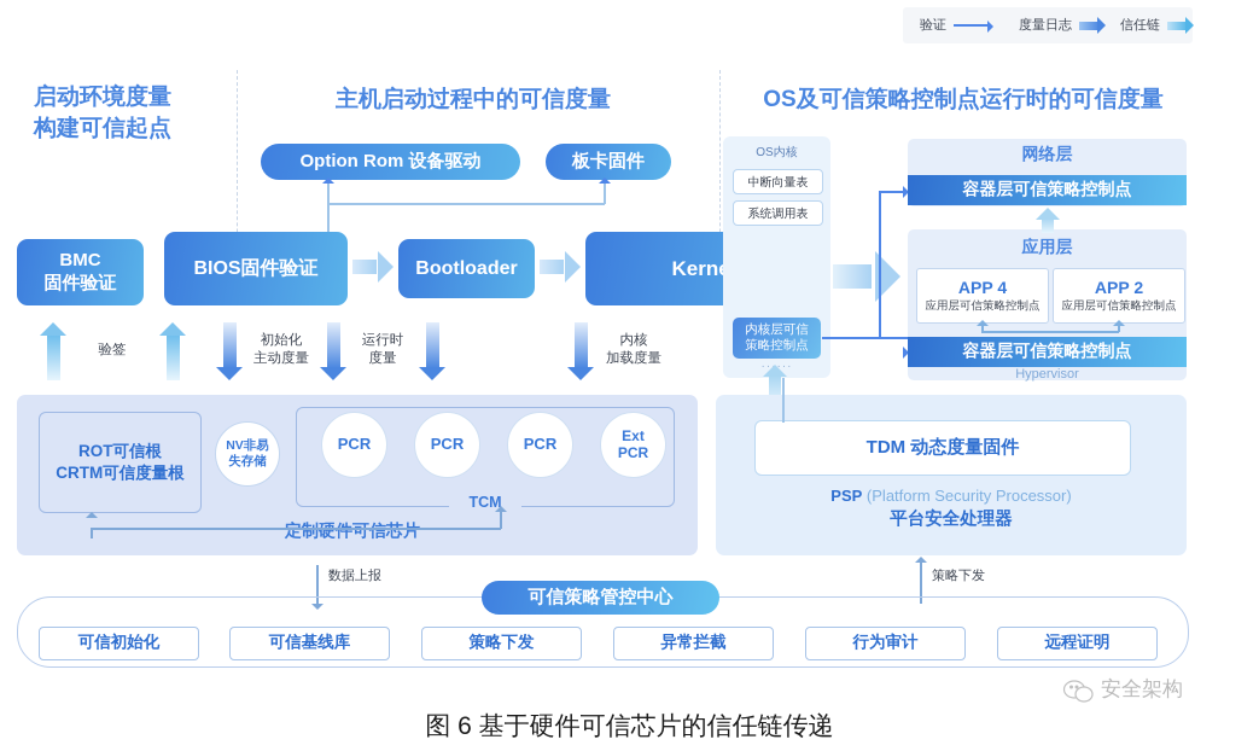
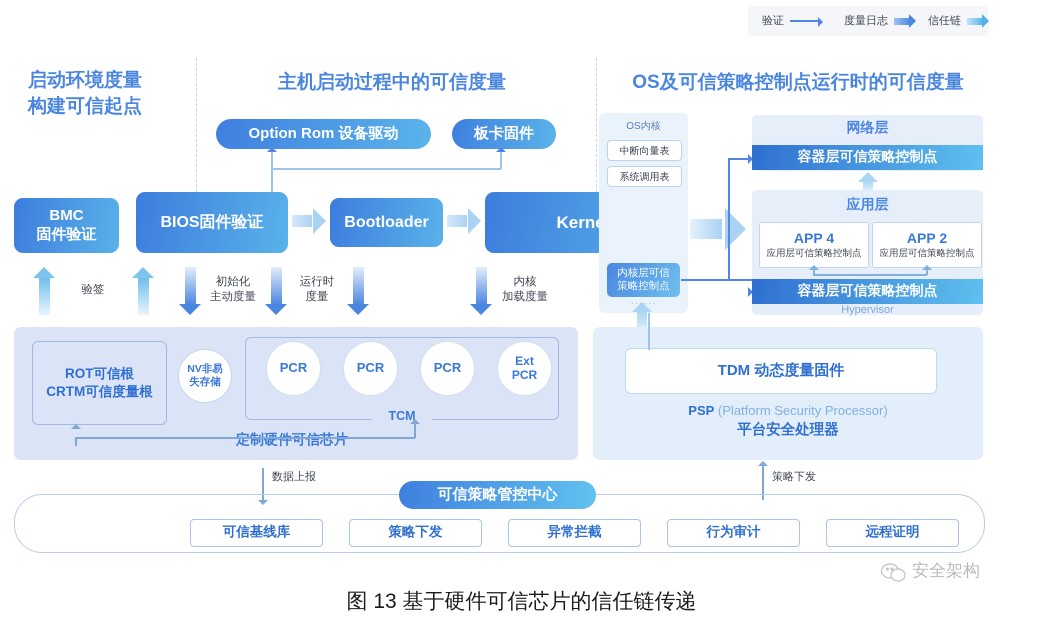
  验证
  度量日志
  信任链
  启动环境度量
  构建可信起点
  主机启动过程中的可信度量
  OS及可信策略控制点运行时的可信度量
  Option Rom 设备驱动
  板卡固件
  BMC
  固件验证
  BIOS固件验证
  Bootloader
  验签
  初始化
  主动度量
  运行时
  度量
  内核
  加载度量
  OS内核
  中断向量表
  系统调用表
  内核层可信
  策略控制点
  ······
  网络层
  容器层可信策略控制点
  应用层
  APP 4
  应用层可信策略控制点
  APP 2
  应用层可信策略控制点
  容器层可信策略控制点
  Hypervisor
  ROT可信根
  CRTM可信度量根
  NV非易
  失存储
  PCR
  PCR
  PCR
  Ext
  PCR
  TCM
  定制硬件可信芯片
  TDM 动态度量固件
  PSP (Platform Security Processor)
  平台安全处理器
  数据上报
  策略下发
  可信策略管控中心
- 可信初始化
  可信基线库
  策略下发
  异常拦截
  行为审计
  远程证明
- 图 6 基于硬件可信芯片的信任链传递
+ 图 13 基于硬件可信芯片的信任链传递
  安全架构
